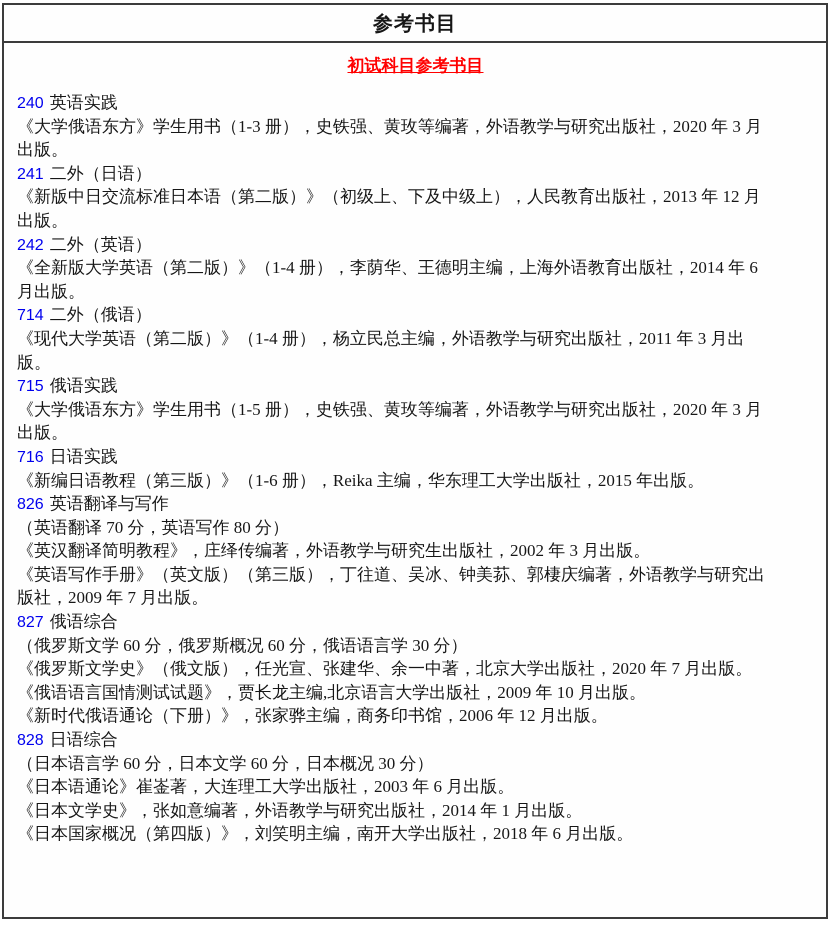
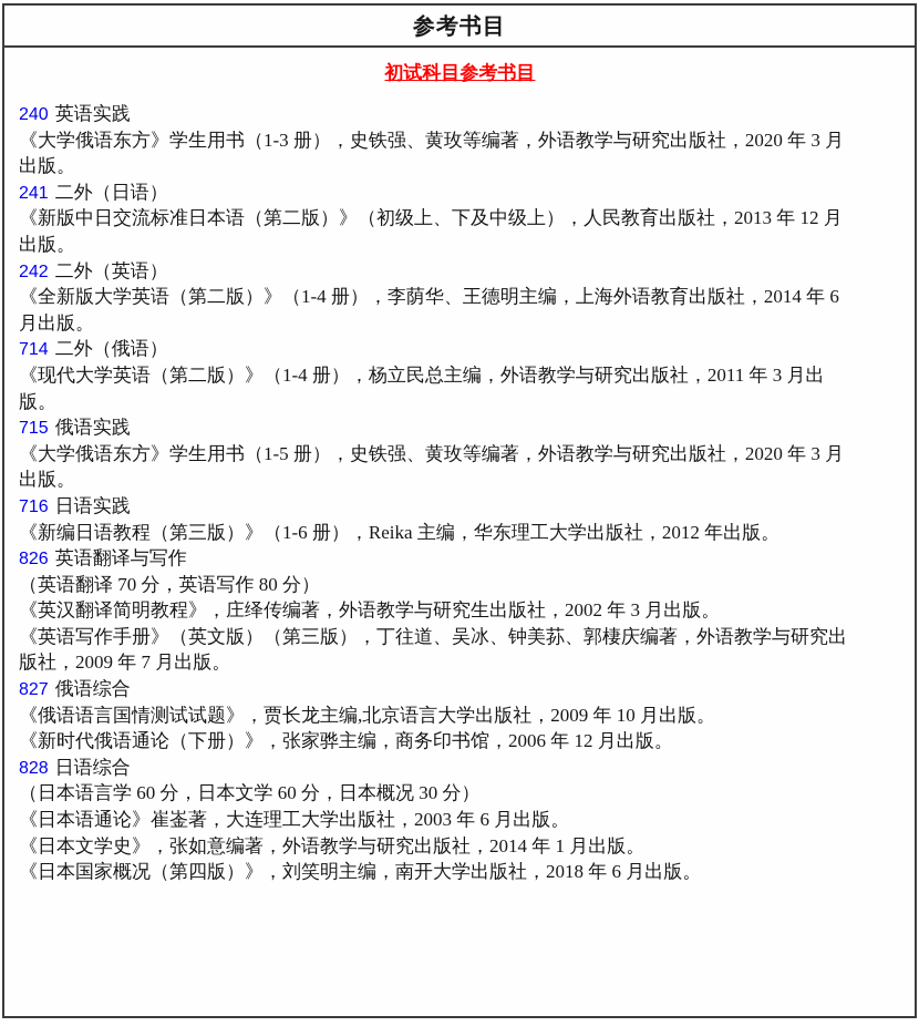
  参考书目
  初试科目参考书目
  240 英语实践
  《大学俄语东方》学生用书（1-3 册），史铁强、黄玫等编著，外语教学与研究出版社，2020 年 3 月
  出版。
  241 二外（日语）
  《新版中日交流标准日本语（第二版）》（初级上、下及中级上），人民教育出版社，2013 年 12 月
  出版。
  242 二外（英语）
  《全新版大学英语（第二版）》（1-4 册），李荫华、王德明主编，上海外语教育出版社，2014 年 6
  月出版。
  714 二外（俄语）
  《现代大学英语（第二版）》（1-4 册），杨立民总主编，外语教学与研究出版社，2011 年 3 月出
  版。
  715 俄语实践
  《大学俄语东方》学生用书（1-5 册），史铁强、黄玫等编著，外语教学与研究出版社，2020 年 3 月
  出版。
  716 日语实践
- 《新编日语教程（第三版）》（1-6 册），Reika 主编，华东理工大学出版社，2015 年出版。
+ 《新编日语教程（第三版）》（1-6 册），Reika 主编，华东理工大学出版社，2012 年出版。
  826 英语翻译与写作
  （英语翻译 70 分，英语写作 80 分）
  《英汉翻译简明教程》，庄绎传编著，外语教学与研究生出版社，2002 年 3 月出版。
  《英语写作手册》（英文版）（第三版），丁往道、吴冰、钟美荪、郭棲庆编著，外语教学与研究出
  版社，2009 年 7 月出版。
  827 俄语综合
- （俄罗斯文学 60 分，俄罗斯概况 60 分，俄语语言学 30 分）
- 《俄罗斯文学史》（俄文版），任光宣、张建华、余一中著，北京大学出版社，2020 年 7 月出版。
  《俄语语言国情测试试题》，贾长龙主编,北京语言大学出版社，2009 年 10 月出版。
  《新时代俄语通论（下册）》，张家骅主编，商务印书馆，2006 年 12 月出版。
  828 日语综合
  （日本语言学 60 分，日本文学 60 分，日本概况 30 分）
  《日本语通论》崔崟著，大连理工大学出版社，2003 年 6 月出版。
  《日本文学史》，张如意编著，外语教学与研究出版社，2014 年 1 月出版。
  《日本国家概况（第四版）》，刘笑明主编，南开大学出版社，2018 年 6 月出版。
